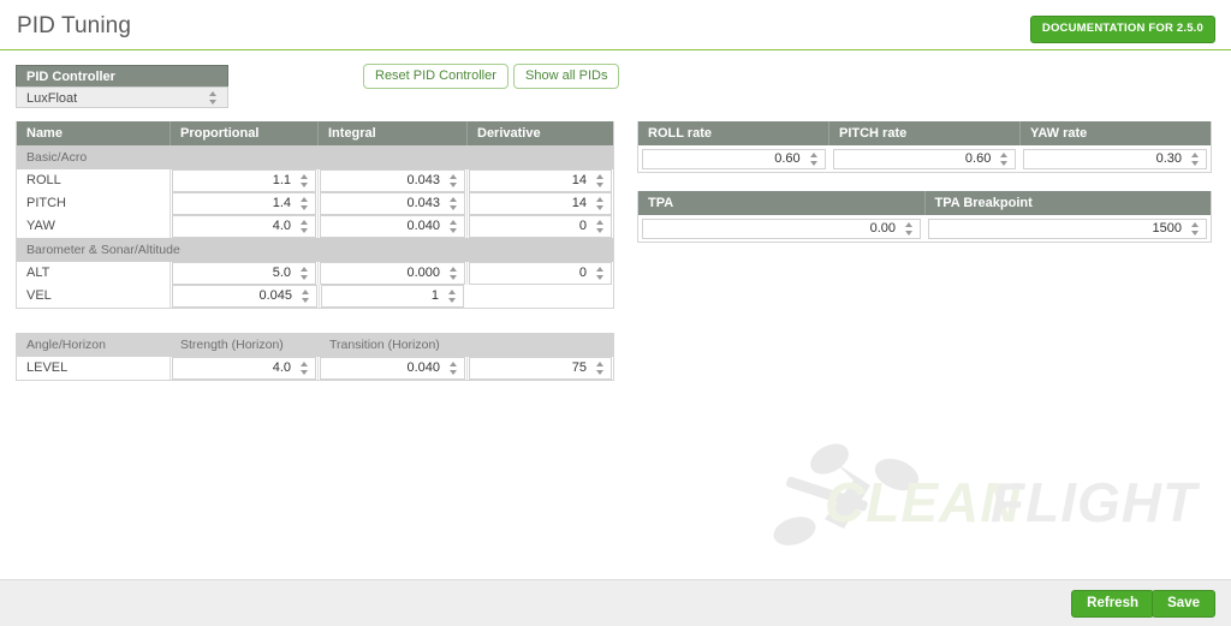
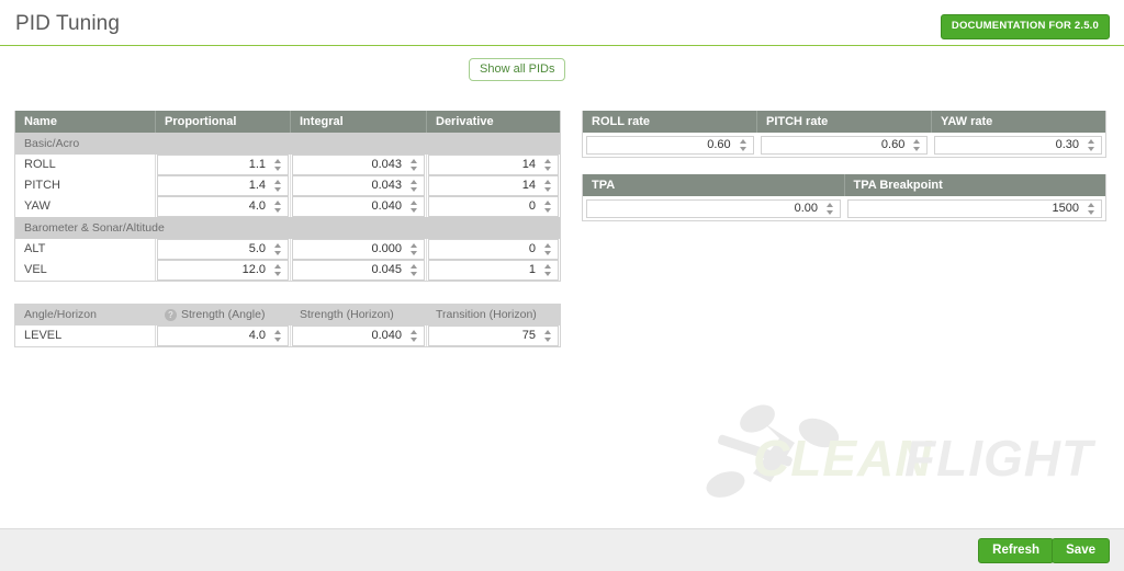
  CLEAN
  FLIGHT
  PID Tuning
  DOCUMENTATION FOR 2.5.0
- PID Controller
- LuxFloat
- Reset PID Controller
  Show all PIDs
  Name
  Proportional
  Integral
  Derivative
  Basic/Acro
  ROLL
  1.1
  0.043
  14
  PITCH
  1.4
  0.043
  14
  YAW
  4.0
  0.040
  0
  Barometer & Sonar/Altitude
  ALT
  5.0
  0.000
  0
  VEL
+ 12.0
  0.045
  1
  Angle/Horizon
+ ? Strength (Angle)
  Strength (Horizon)
  Transition (Horizon)
  LEVEL
  4.0
  0.040
  75
  ROLL rate
  PITCH rate
  YAW rate
  0.60
  0.60
  0.30
  TPA
  TPA Breakpoint
  0.00
  1500
  Refresh
  Save
